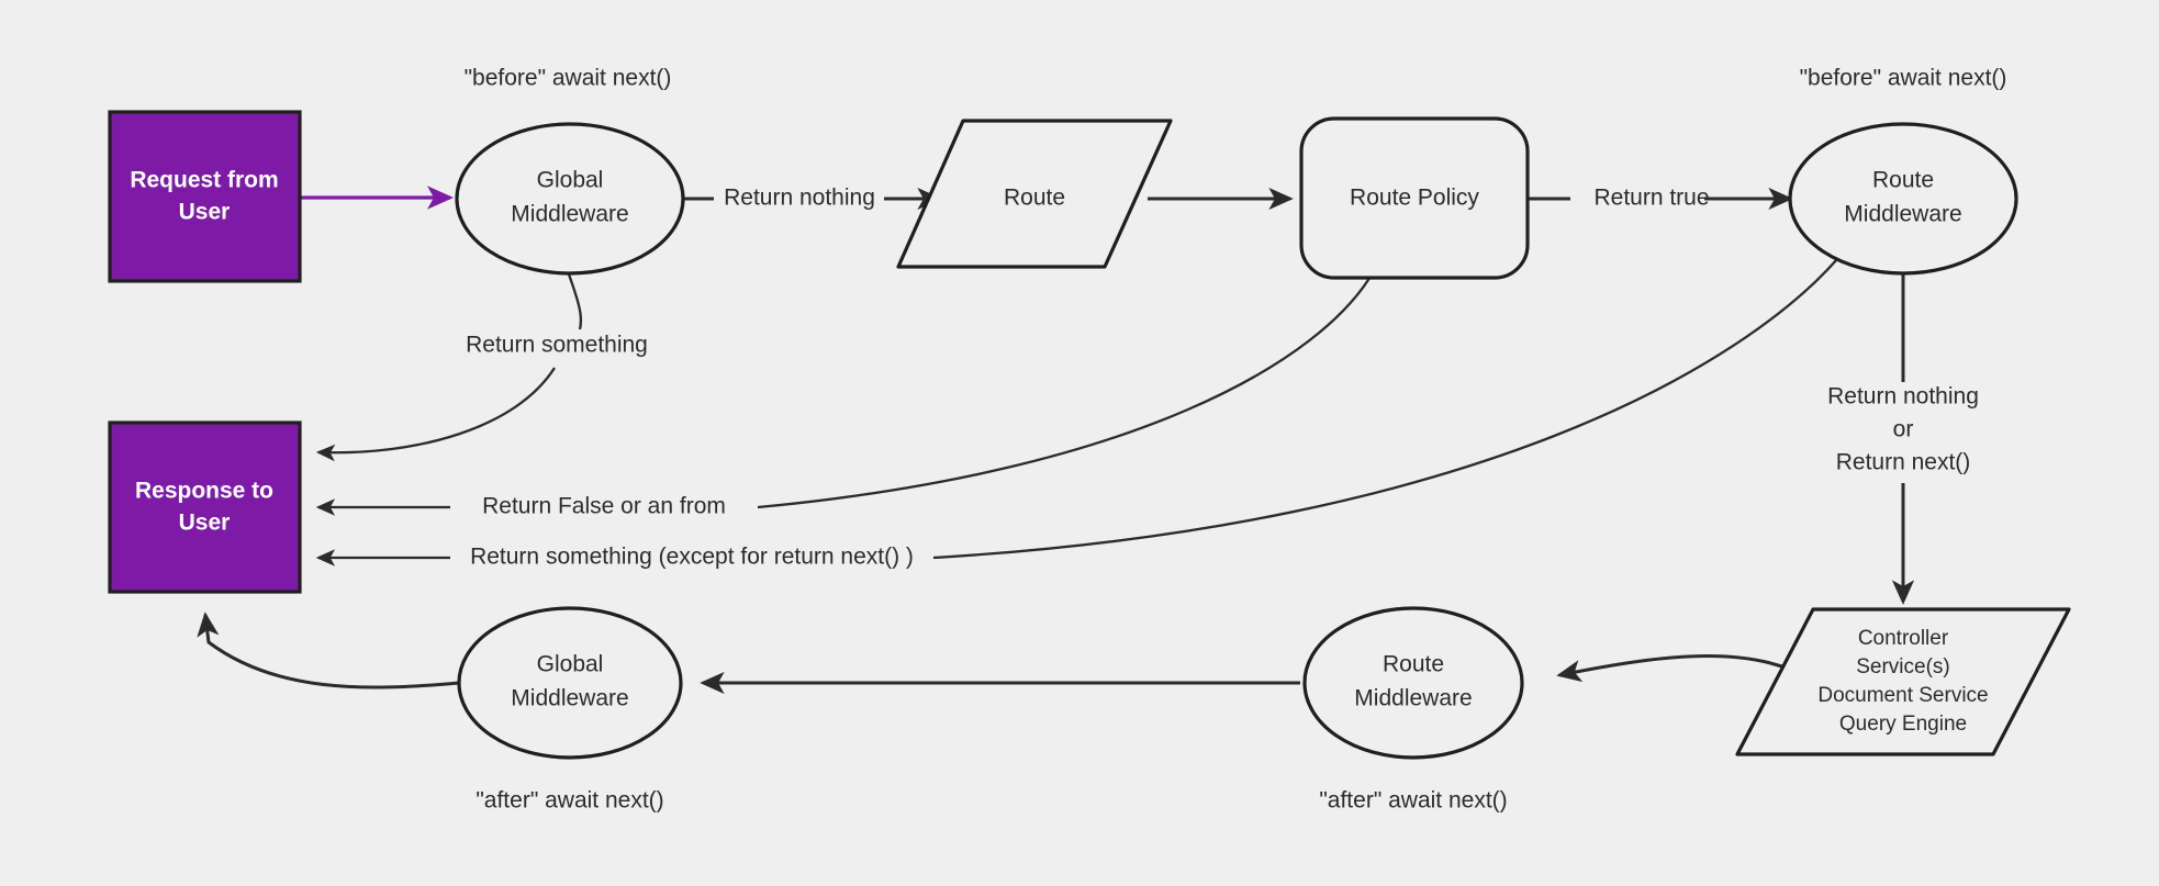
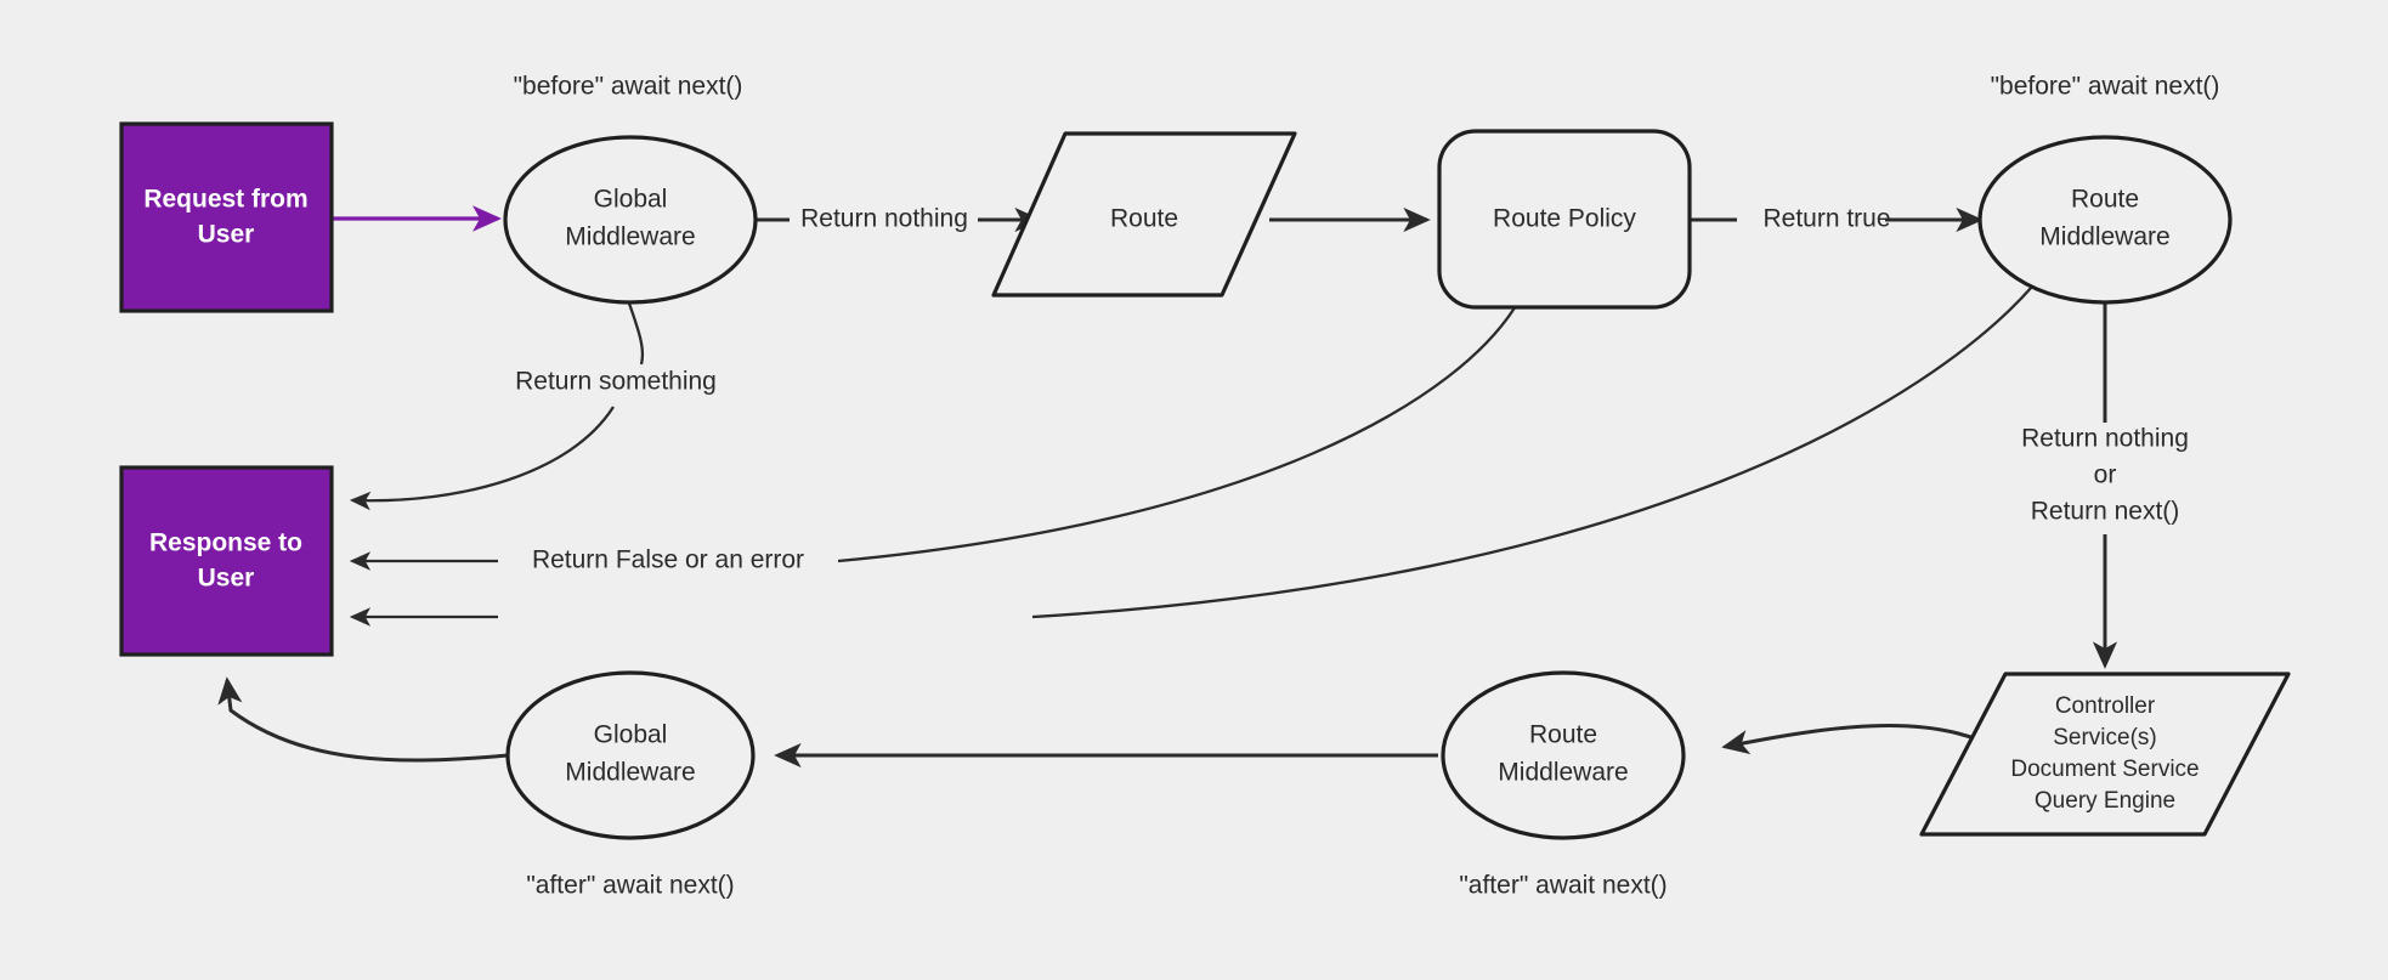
  Request from
  User
  "before" await next()
  Global
  Middleware
  Return nothing
  Route
  Route Policy
  Return true
  "before" await next()
  Route
  Middleware
  Return something
  Response to
  User
- Return False or an from
+ Return False or an error
- Return something (except for return next() )
  Return nothing
  or
  Return next()
  Controller
  Service(s)
  Document Service
  Query Engine
  Route
  Middleware
  "after" await next()
  Global
  Middleware
  "after" await next()
